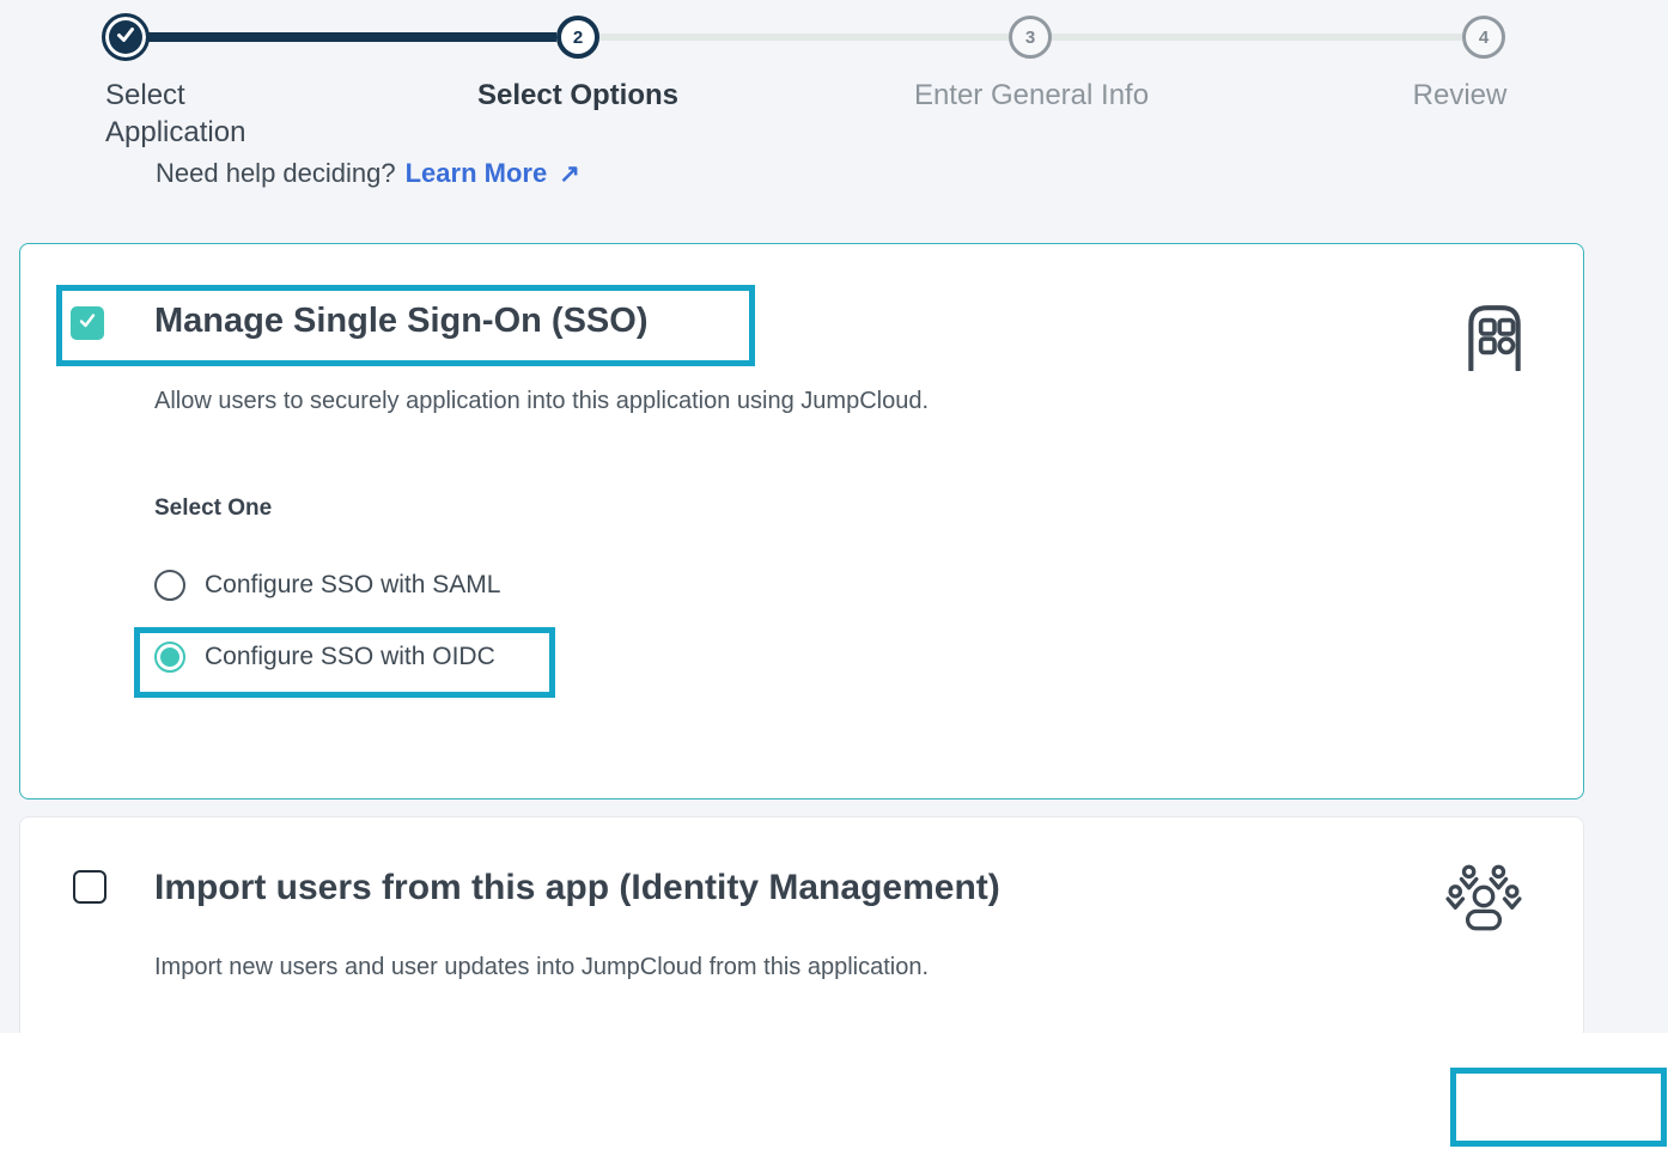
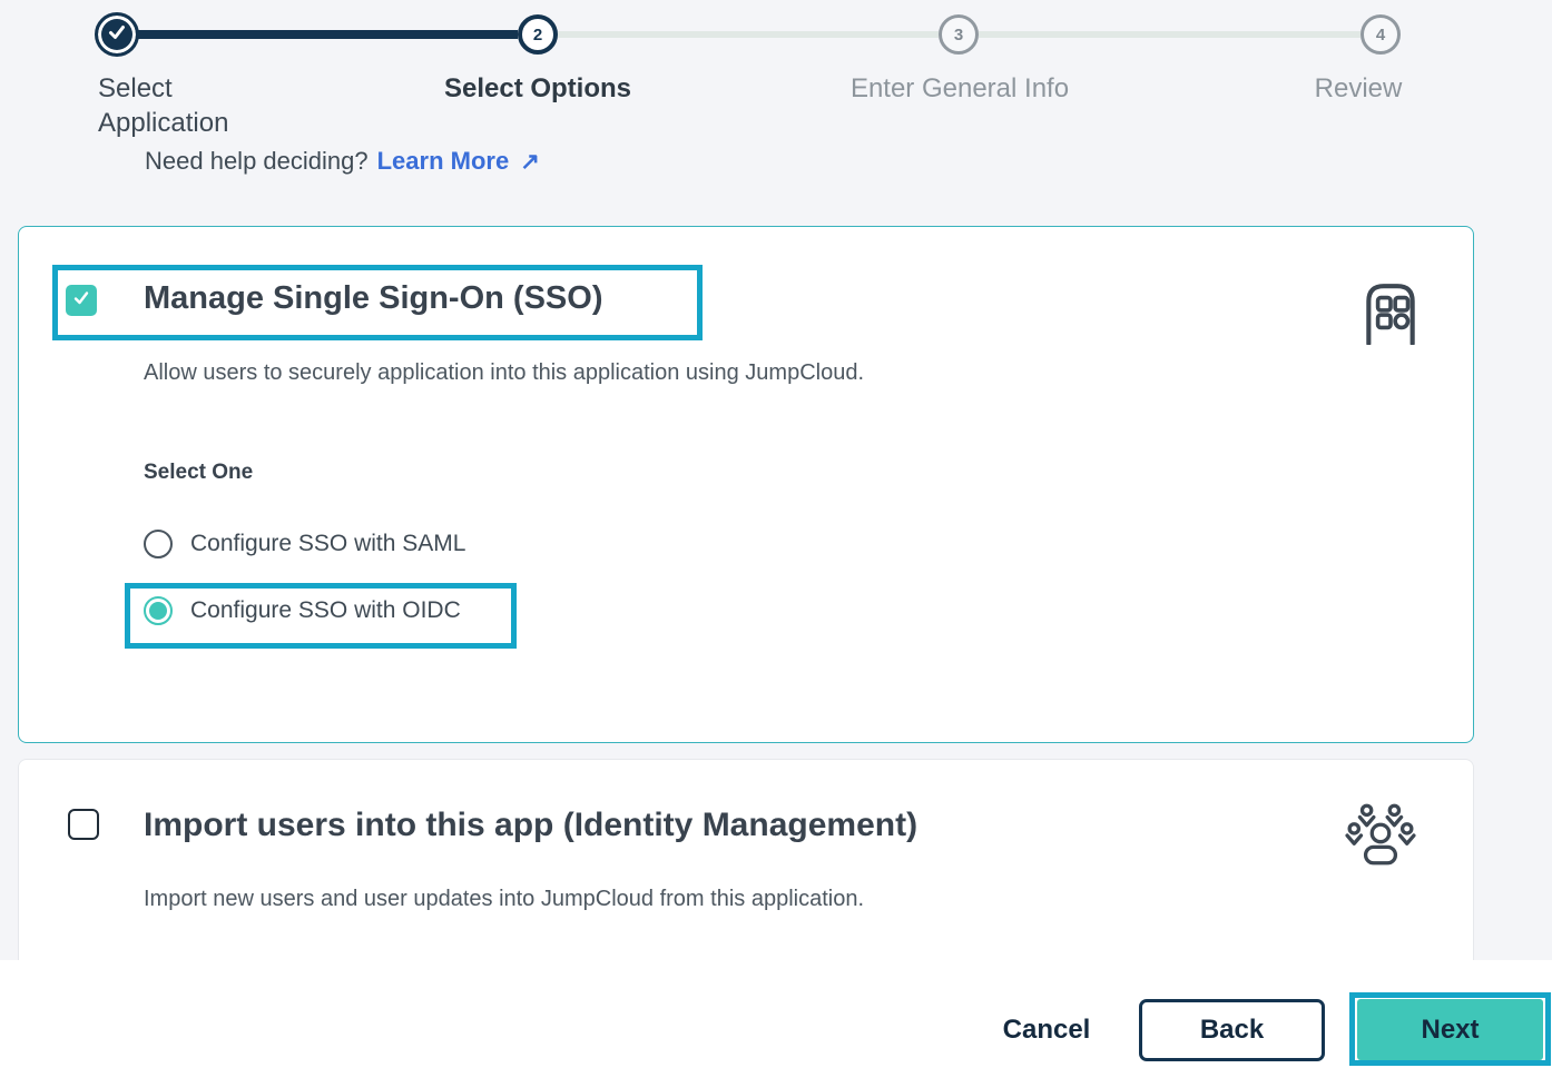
  2
  3
  4
  Select Application
  Select Options
  Enter General Info
  Review
  Need help deciding?
  Learn More
  ↗
  Manage Single Sign-On (SSO)
  Allow users to securely application into this application using JumpCloud.
  Select One
  Configure SSO with SAML
  Configure SSO with OIDC
- Import users from this app (Identity Management)
+ Import users into this app (Identity Management)
  Import new users and user updates into JumpCloud from this application.
+ Cancel
+ Back
+ Next
